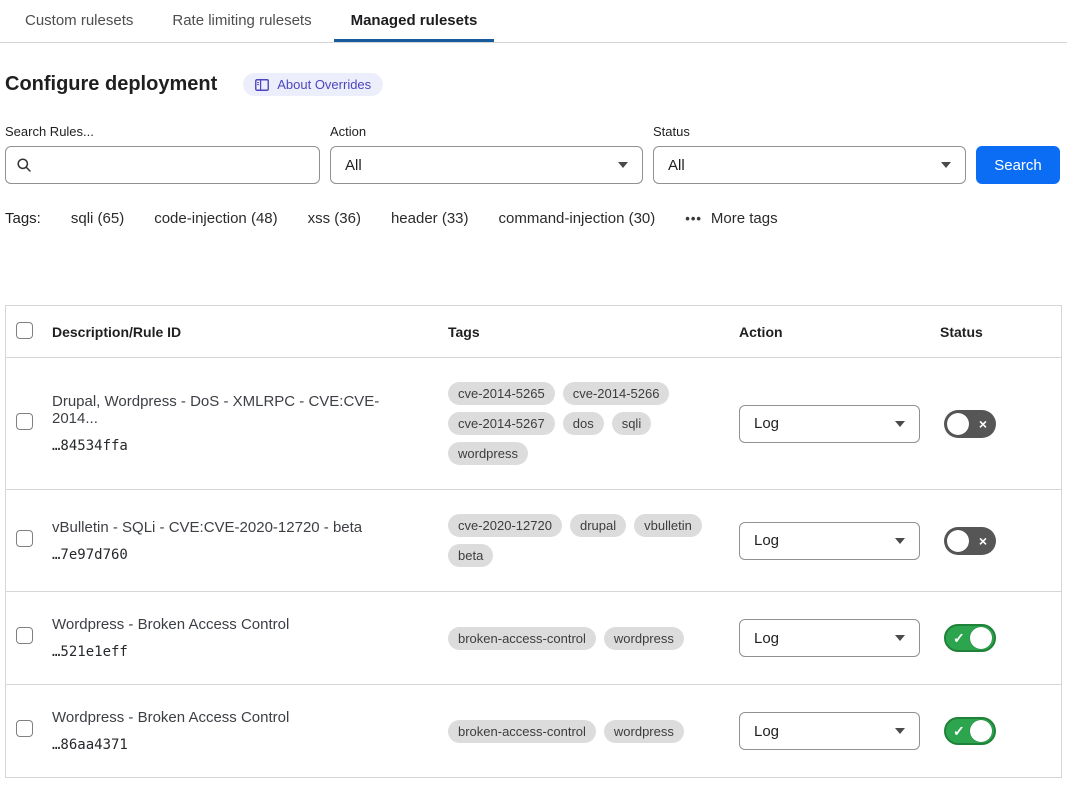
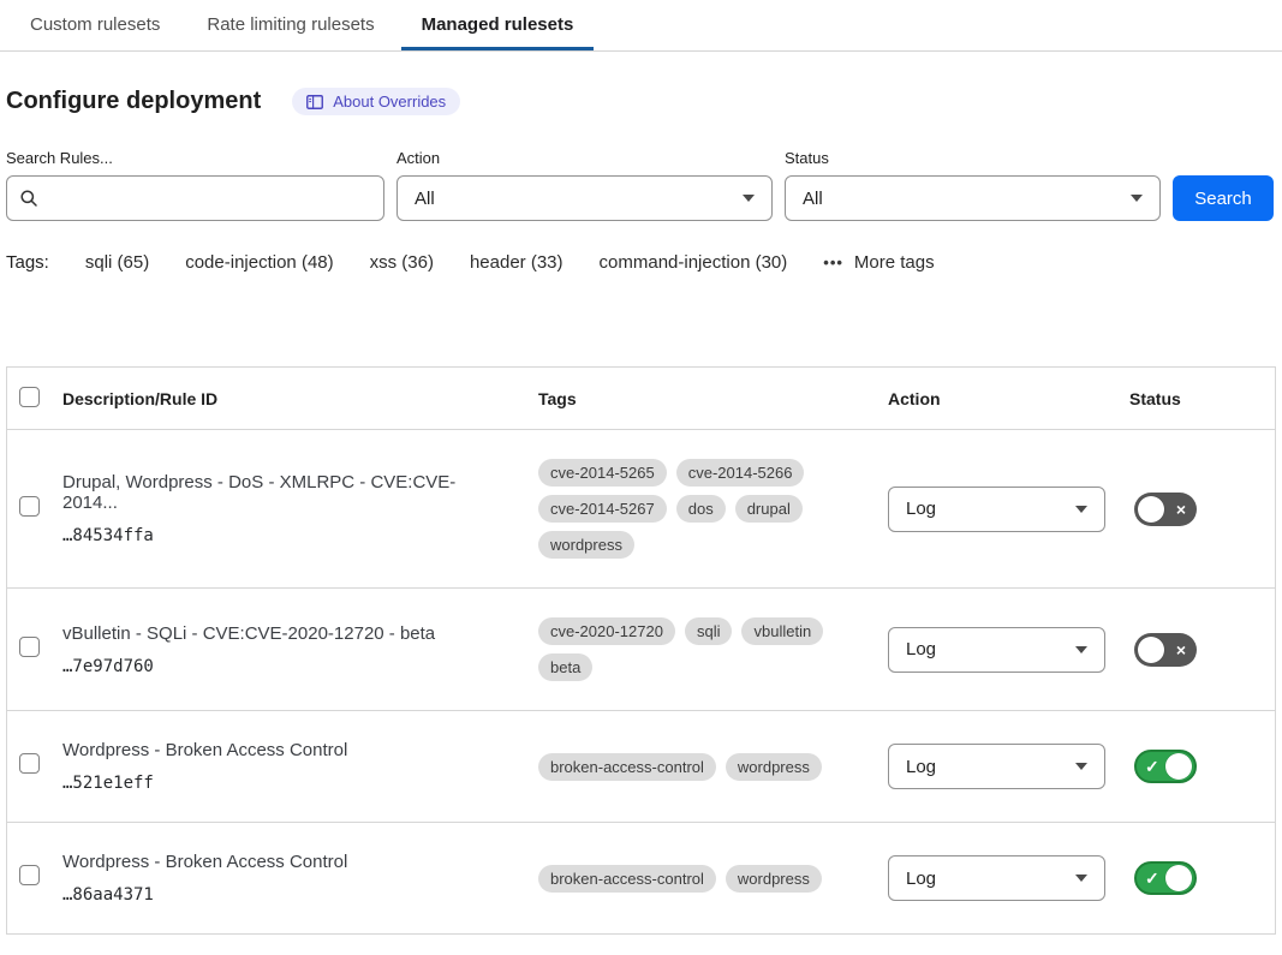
  Custom rulesets
  Rate limiting rulesets
  Managed rulesets
  Configure deployment
  About Overrides
  Search Rules...
  Action
  All
  Status
  All
  Search
  Tags:
  sqli (65)
  code-injection (48)
  xss (36)
  header (33)
  command-injection (30)
  •••
  More tags
  Description/Rule ID
  Tags
  Action
  Status
  Drupal, Wordpress - DoS - XMLRPC - CVE:CVE-2014...
  …84534ffa
  cve-2014-5265
  cve-2014-5266
  cve-2014-5267
  dos
- sqli
+ drupal
  wordpress
  Log
  ×
  vBulletin - SQLi - CVE:CVE-2020-12720 - beta
  …7e97d760
  cve-2020-12720
- drupal
+ sqli
  vbulletin
  beta
  Log
  ×
  Wordpress - Broken Access Control
  …521e1eff
  broken-access-control
  wordpress
  Log
  ✓
  Wordpress - Broken Access Control
  …86aa4371
  broken-access-control
  wordpress
  Log
  ✓
